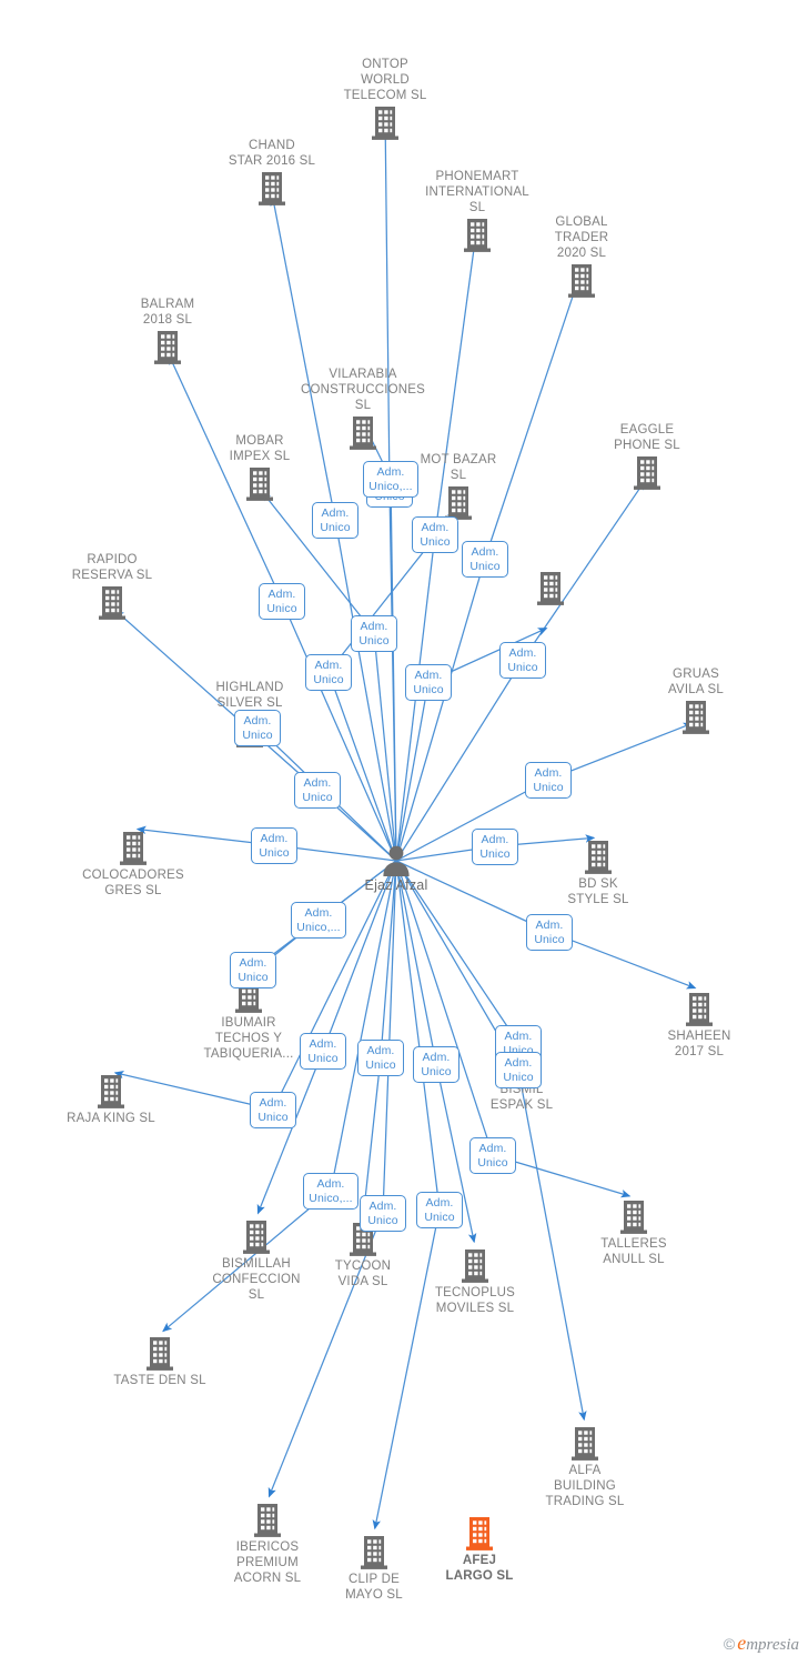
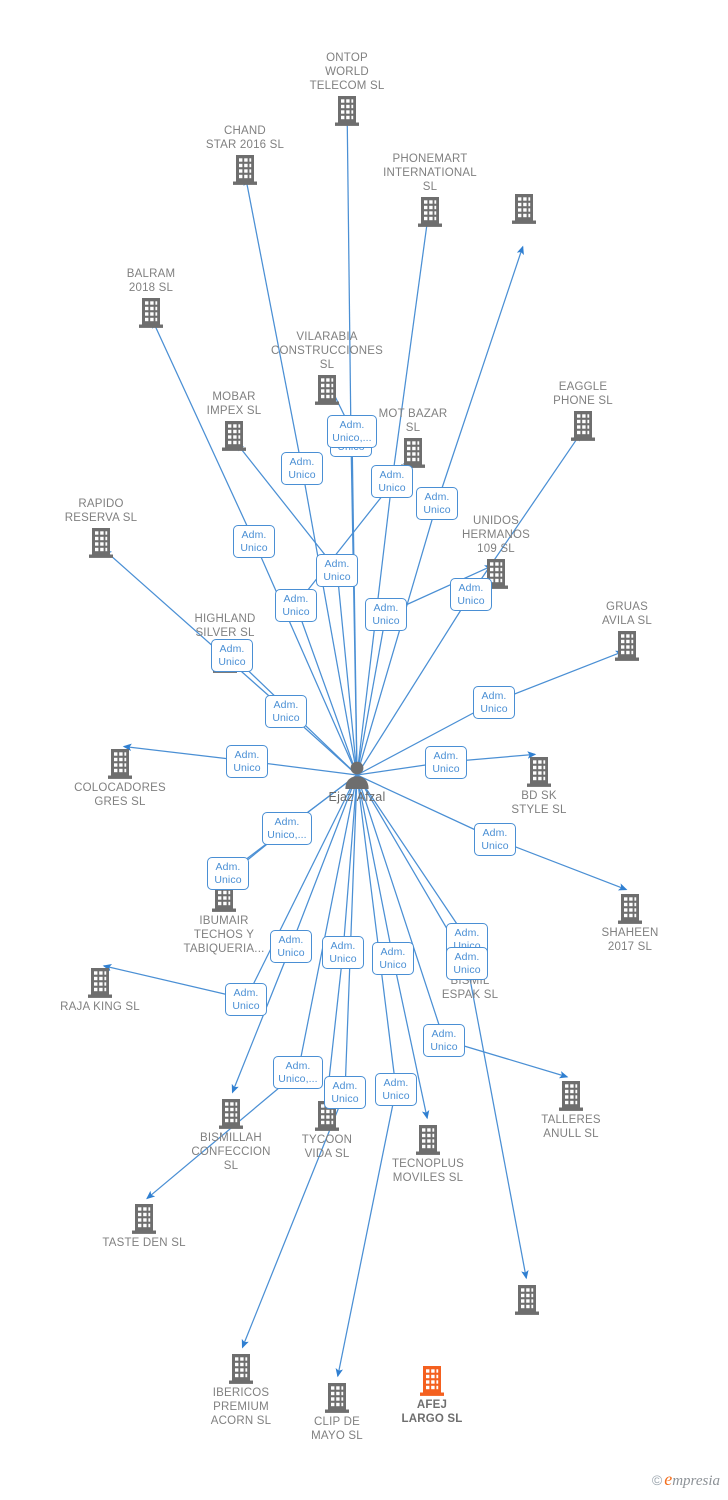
  ONTOP
  WORLD
  TELECOM SL
  CHAND
  STAR 2016 SL
  PHONEMART
  INTERNATIONAL
  SL
- GLOBAL
- TRADER
- 2020 SL
  BALRAM
  2018 SL
  VILARABIA
  CONSTRUCCIONES
  SL
  EAGGLE
  PHONE SL
  MOBAR
  IMPEX SL
  MOT BAZAR
  SL
  RAPIDO
  RESERVA SL
+ UNIDOS
+ HERMANOS
+ 109 SL
  HIGHLAND
  SILVER SL
  GRUAS
  AVILA SL
  COLOCADORES
  GRES SL
  BD SK
  STYLE SL
  IBUMAIR
  TECHOS Y
  TABIQUERIA...
  SHAHEEN
  2017 SL
  BISMIL
  ESPAK SL
  RAJA KING SL
  TALLERES
  ANULL SL
  BISMILLAH
  CONFECCION
  SL
  TYCOON
  VIDA SL
  TECNOPLUS
  MOVILES SL
  TASTE DEN SL
- ALFA
- BUILDING
- TRADING SL
  IBERICOS
  PREMIUM
  ACORN SL
  CLIP DE
  MAYO SL
  AFEJ
  LARGO SL
  Ejaz Afzal
  Adm.
  Unico
  Adm.
  Unico
  Adm.
  Unico
  Adm.
  Unico
  Adm.
  Unico,...
  Adm.
  Unico
  Adm.
  Unico
  Adm.
  Unico
  Adm.
  Unico
  Adm.
  Unico
  Adm.
  Unico
  Adm.
  Unico
  Adm.
  Unico
  Adm.
  Unico
  Adm.
  Unico
  Adm.
  Unico,...
  Adm.
  Unico
  Adm.
  Unico
  Adm.
  Unico
  Adm.
  Unico
  Adm.
  Unico
  Adm.
  Unico
  Adm.
  Unico
  Adm.
  Unico,...
  Adm.
  Unico
  Adm.
  Unico
  Adm.
  Unico
  © empresia
